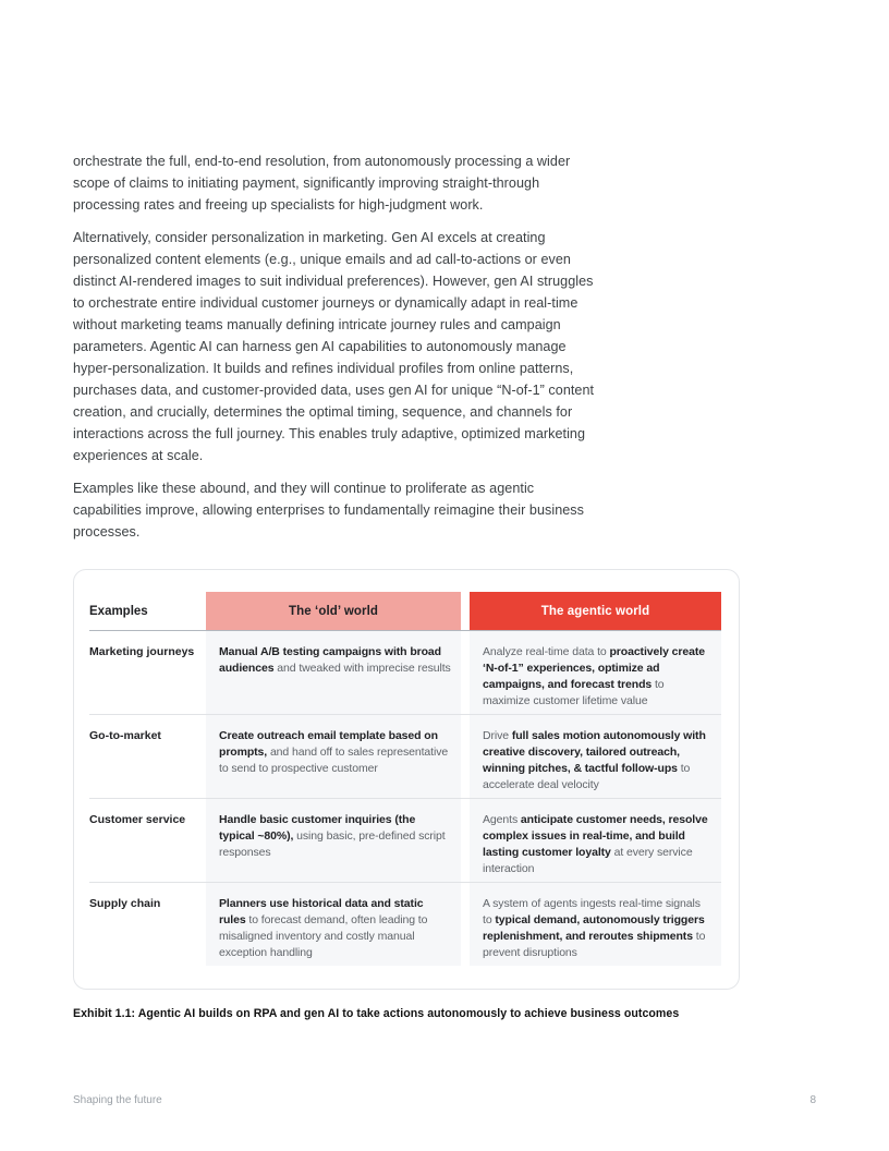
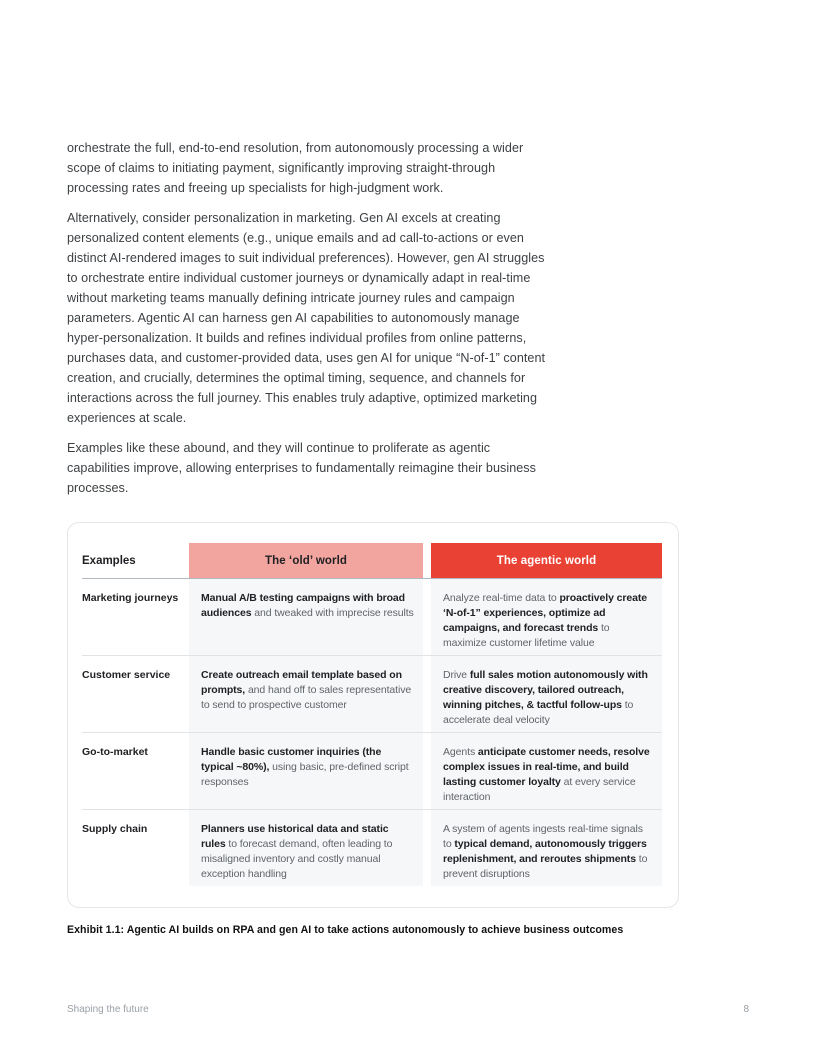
  orchestrate the full, end-to-end resolution, from autonomously processing a wider scope of claims to initiating payment, significantly improving straight-through processing rates and freeing up specialists for high-judgment work.
  Alternatively, consider personalization in marketing. Gen AI excels at creating personalized content elements (e.g., unique emails and ad call-to-actions or even distinct AI-rendered images to suit individual preferences). However, gen AI struggles to orchestrate entire individual customer journeys or dynamically adapt in real-time without marketing teams manually defining intricate journey rules and campaign parameters. Agentic AI can harness gen AI capabilities to autonomously manage hyper-personalization. It builds and refines individual profiles from online patterns, purchases data, and customer-provided data, uses gen AI for unique “N-of-1” content creation, and crucially, determines the optimal timing, sequence, and channels for interactions across the full journey. This enables truly adaptive, optimized marketing experiences at scale.
  Examples like these abound, and they will continue to proliferate as agentic capabilities improve, allowing enterprises to fundamentally reimagine their business processes.
  Examples
  The ‘old’ world
  The agentic world
  Marketing journeys
  Manual A/B testing campaigns with broad audiences and tweaked with imprecise results
  Analyze real-time data to proactively create ‘N-of-1” experiences, optimize ad campaigns, and forecast trends to maximize customer lifetime value
- Go-to-market
+ Customer service
  Create outreach email template based on prompts, and hand off to sales representative to send to prospective customer
  Drive full sales motion autonomously with creative discovery, tailored outreach, winning pitches, & tactful follow-ups to accelerate deal velocity
- Customer service
+ Go-to-market
  Handle basic customer inquiries (the typical ~80%), using basic, pre-defined script responses
  Agents anticipate customer needs, resolve complex issues in real-time, and build lasting customer loyalty at every service interaction
  Supply chain
  Planners use historical data and static rules to forecast demand, often leading to misaligned inventory and costly manual exception handling
  A system of agents ingests real-time signals to typical demand, autonomously triggers replenishment, and reroutes shipments to prevent disruptions
  Exhibit 1.1: Agentic AI builds on RPA and gen AI to take actions autonomously to achieve business outcomes
  Shaping the future
  8
